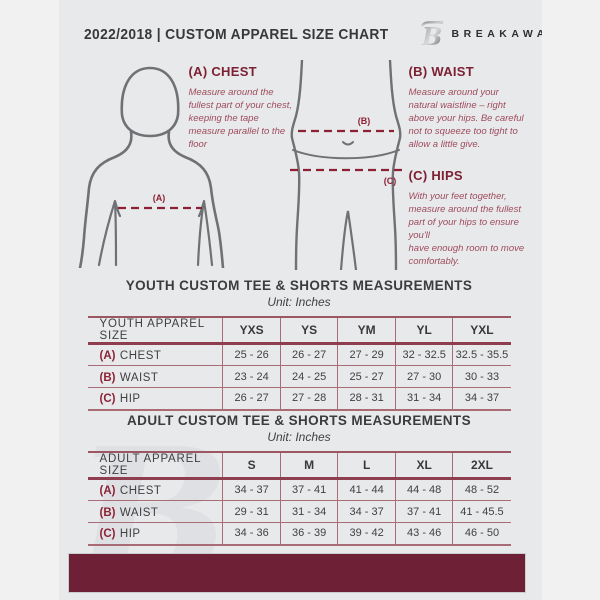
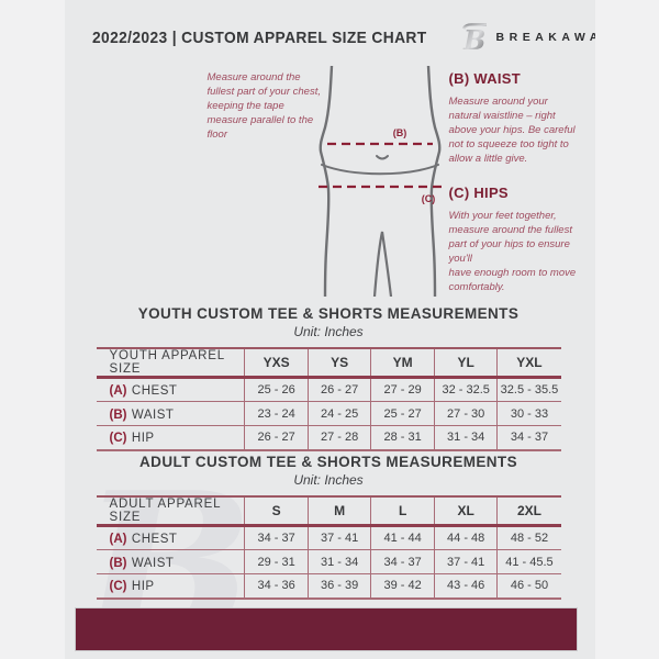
  B
- 2022/2018 | CUSTOM APPAREL SIZE CHART
+ 2022/2023 | CUSTOM APPAREL SIZE CHART
  B
  BREAKAW
- (A)
  (B)
  (C)
- (A) CHEST
  Measure around the fullest part of your chest, keeping the tape measure parallel to the floor
  (B) WAIST
  Measure around your natural waistline – right above your hips. Be careful not to squeeze too tight to allow a little give.
  (C) HIPS
  With your feet together, measure around the fullest part of your hips to ensure you'll
  have enough room to move comfortably.
  YOUTH CUSTOM TEE & SHORTS MEASUREMENTS
  Unit: Inches
  YOUTH APPAREL SIZE	YXS	YS	YM	YL	YXL
  (A) CHEST	25 - 26	26 - 27	27 - 29	32 - 32.5	32.5 - 35.5
  (B) WAIST	23 - 24	24 - 25	25 - 27	27 - 30	30 - 33
  (C) HIP	26 - 27	27 - 28	28 - 31	31 - 34	34 - 37
  ADULT CUSTOM TEE & SHORTS MEASUREMENTS
  Unit: Inches
  ADULT APPAREL SIZE	S	M	L	XL	2XL
  (A) CHEST	34 - 37	37 - 41	41 - 44	44 - 48	48 - 52
  (B) WAIST	29 - 31	31 - 34	34 - 37	37 - 41	41 - 45.5
  (C) HIP	34 - 36	36 - 39	39 - 42	43 - 46	46 - 50
